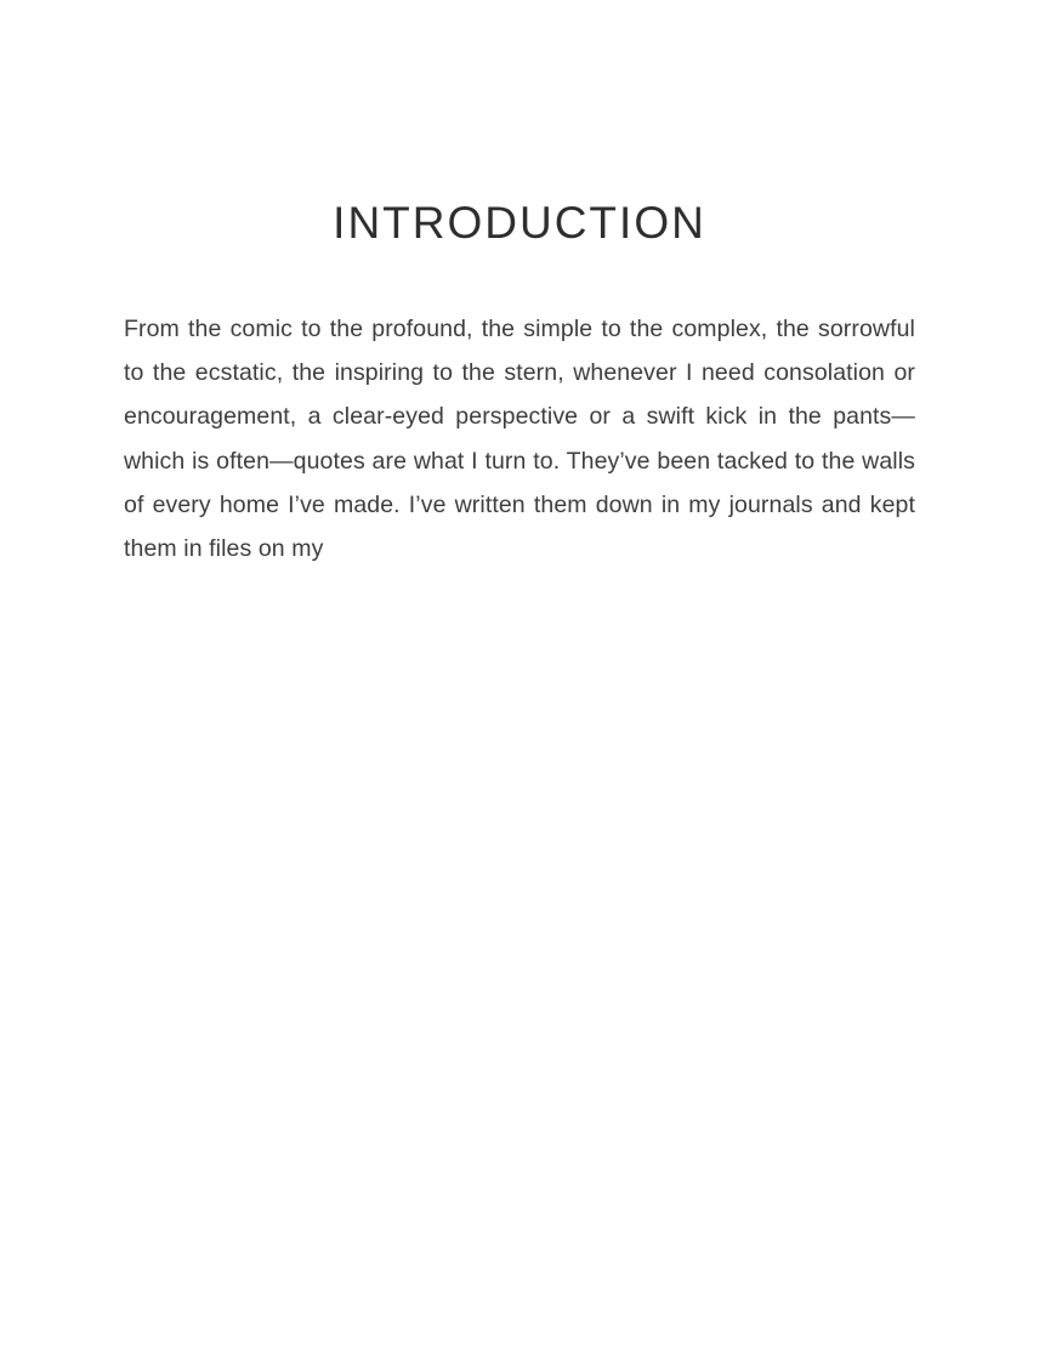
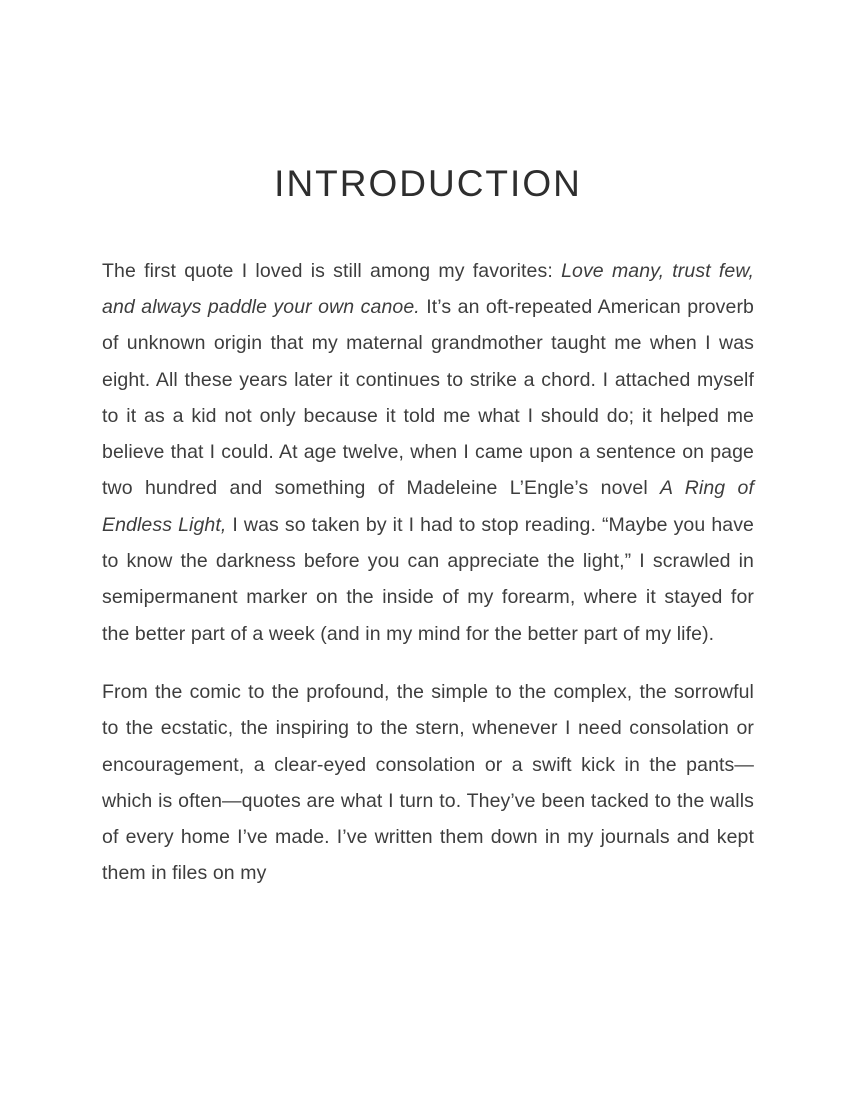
  INTRODUCTION
+ The first quote I loved is still among my favorites: Love many, trust few, and always paddle your own canoe. It’s an oft-repeated American proverb of unknown origin that my maternal grandmother taught me when I was eight. All these years later it continues to strike a chord. I attached myself to it as a kid not only because it told me what I should do; it helped me believe that I could. At age twelve, when I came upon a sentence on page two hundred and something of Madeleine L’Engle’s novel A Ring of Endless Light, I was so taken by it I had to stop reading. “Maybe you have to know the darkness before you can appreciate the light,” I scrawled in semipermanent marker on the inside of my forearm, where it stayed for the better part of a week (and in my mind for the better part of my life).
- From the comic to the profound, the simple to the complex, the sorrowful to the ecstatic, the inspiring to the stern, whenever I need consolation or encouragement, a clear-eyed perspective or a swift kick in the pants—which is often—quotes are what I turn to. They’ve been tacked to the walls of every home I’ve made. I’ve written them down in my journals and kept them in files on my
+ From the comic to the profound, the simple to the complex, the sorrowful to the ecstatic, the inspiring to the stern, whenever I need consolation or encouragement, a clear-eyed consolation or a swift kick in the pants—which is often—quotes are what I turn to. They’ve been tacked to the walls of every home I’ve made. I’ve written them down in my journals and kept them in files on my
